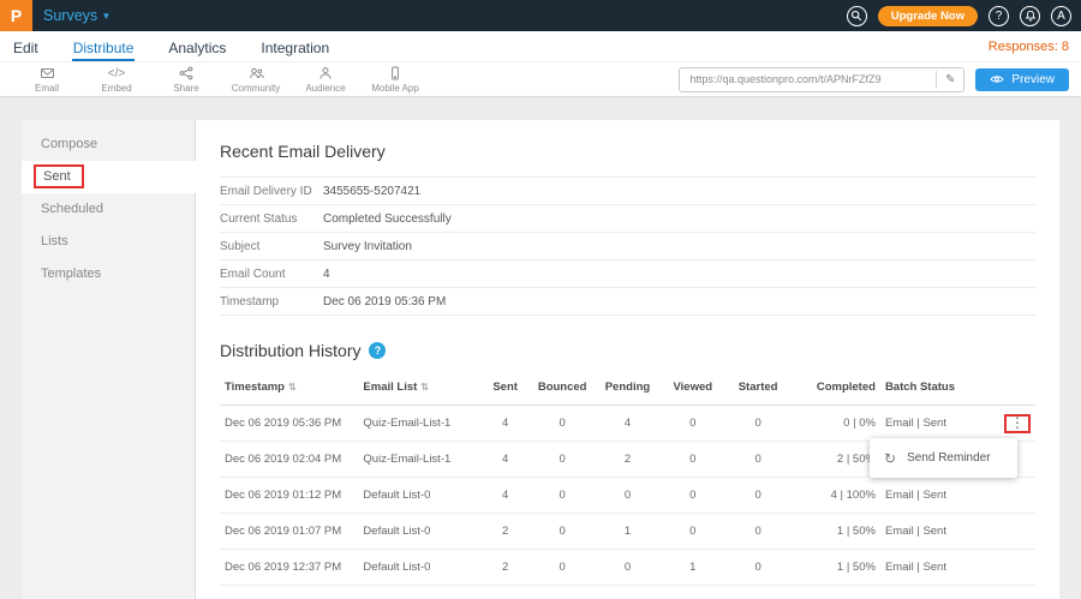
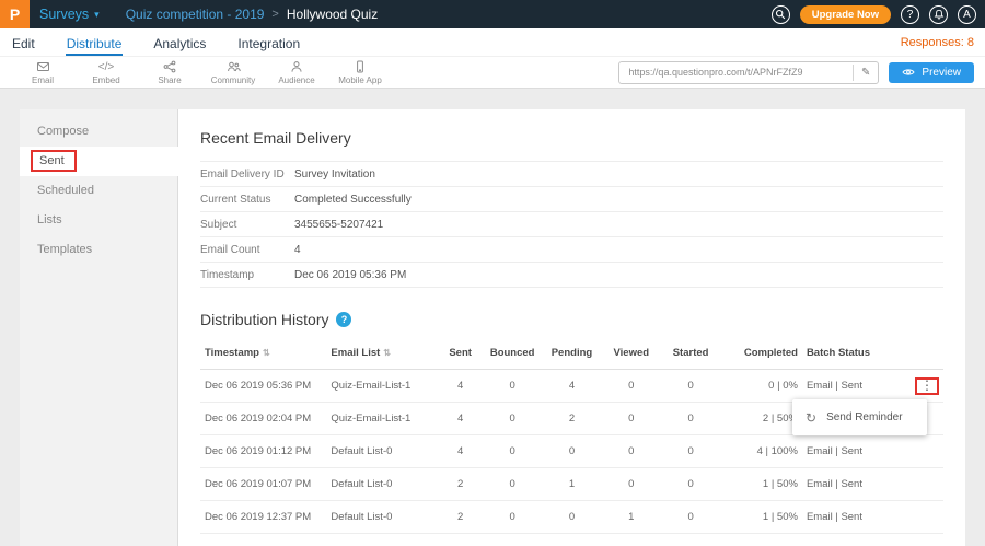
  P
  Surveys
  ▾
+ Quiz competition - 2019
+ >
+ Hollywood Quiz
  Upgrade Now
  ?
  A
  Edit
  Distribute
  Analytics
  Integration
  Responses: 8
  Email
  </>
  Embed
  Share
  Community
  Audience
  Mobile App
  https://qa.questionpro.com/t/APNrFZfZ9
  ✎
  Preview
  Compose
  Sent
  Scheduled
  Lists
  Templates
  Recent Email Delivery
  Email Delivery ID
- 3455655-5207421
+ Survey Invitation
  Current Status
  Completed Successfully
  Subject
- Survey Invitation
+ 3455655-5207421
  Email Count
  4
  Timestamp
  Dec 06 2019 05:36 PM
  Distribution History
  ?
  Timestamp ⇅	Email List ⇅	Sent	Bounced	Pending	Viewed	Started	Completed	Batch Status
  Dec 06 2019 05:36 PM	Quiz-Email-List-1	4	0	4	0	0	0 | 0%	Email | Sent	⋮
  Dec 06 2019 02:04 PM	Quiz-Email-List-1	4	0	2	0	0	2 | 50
  Dec 06 2019 01:12 PM	Default List-0	4	0	0	0	0	4 | 100%	Email | Sent
  Dec 06 2019 01:07 PM	Default List-0	2	0	1	0	0	1 | 50%	Email | Sent
  Dec 06 2019 12:37 PM	Default List-0	2	0	0	1	0	1 | 50%	Email | Sent
  ↻
  Send Reminder
